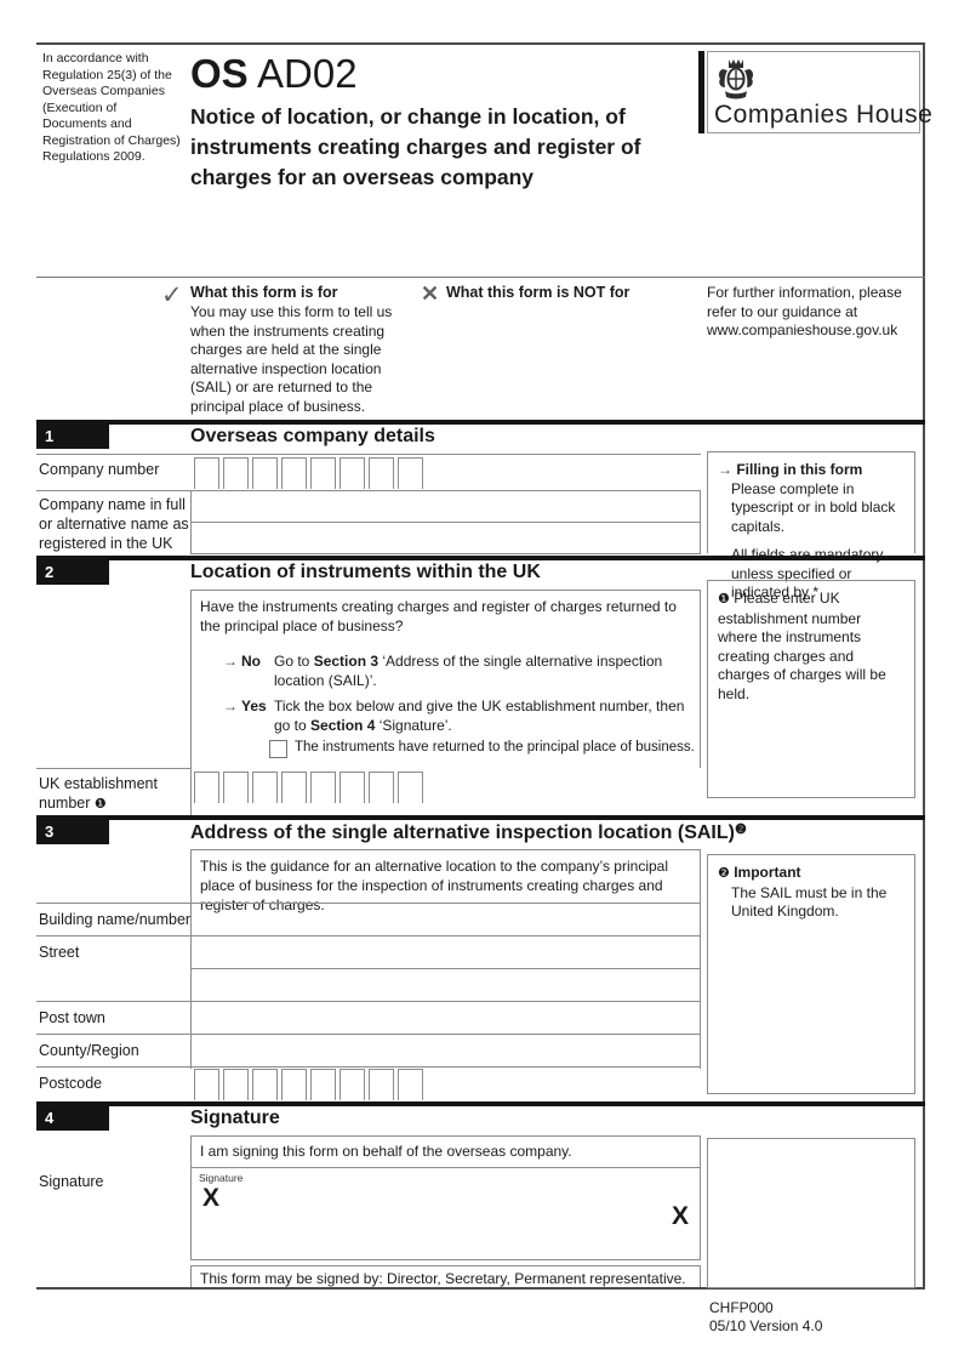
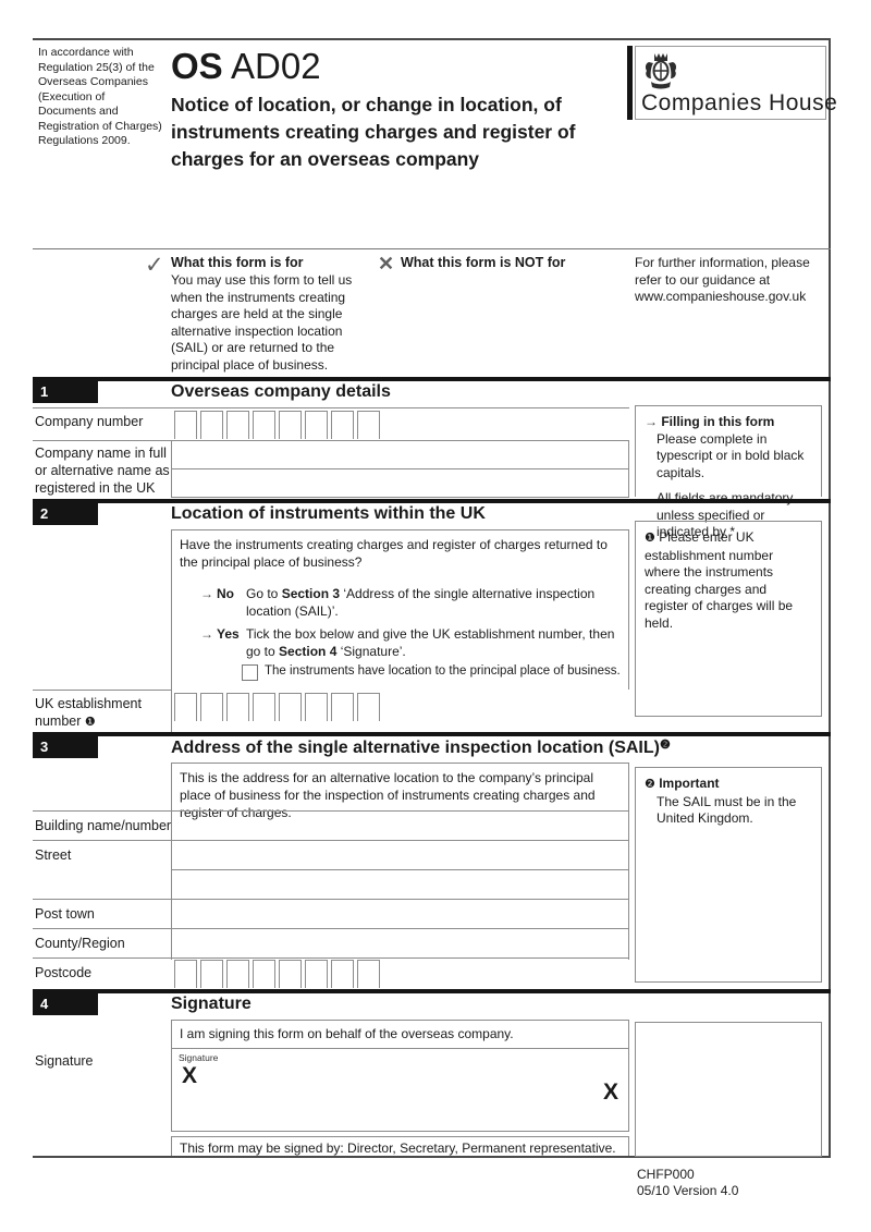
  In accordance with Regulation 25(3) of the Overseas Companies (Execution of Documents and Registration of Charges) Regulations 2009.
  OS AD02
  Notice of location, or change in location, of instruments creating charges and register of charges for an overseas company
  Companies House
  ✓
  What this form is for
  You may use this form to tell us when the instruments creating charges are held at the single alternative inspection location (SAIL) or are returned to the principal place of business.
  ✕
  What this form is NOT for
  For further information, please refer to our guidance at www.companieshouse.gov.uk
  1
  Overseas company details
  Company number
  Company name in full or alternative name as registered in the UK
  → Filling in this form
  Please complete in typescript or in bold black capitals.
  All fields are mandatory unless specified or indicated by *
  2
  Location of instruments within the UK
  Have the instruments creating charges and register of charges returned to the principal place of business?
  →
  No
  Go to Section 3 ‘Address of the single alternative inspection location (SAIL)’.
  →
  Yes
  Tick the box below and give the UK establishment number, then go to Section 4 ‘Signature’.
- The instruments have returned to the principal place of business.
+ The instruments have location to the principal place of business.
  UK establishment number ❶
- ❶ Please enter UK establishment number where the instruments creating charges and charges of charges will be held.
+ ❶ Please enter UK establishment number where the instruments creating charges and register of charges will be held.
  3
  Address of the single alternative inspection location (SAIL)❷
- This is the guidance for an alternative location to the company’s principal place of business for the inspection of instruments creating charges and register of charges.
+ This is the address for an alternative location to the company’s principal place of business for the inspection of instruments creating charges and register of charges.
  Building name/number
  Street
  Post town
  County/Region
  Postcode
  ❷ Important
  The SAIL must be in the United Kingdom.
  4
  Signature
  I am signing this form on behalf of the overseas company.
  Signature
  Signature
  X
  X
  This form may be signed by: Director, Secretary, Permanent representative.
  CHFP000
  05/10 Version 4.0
